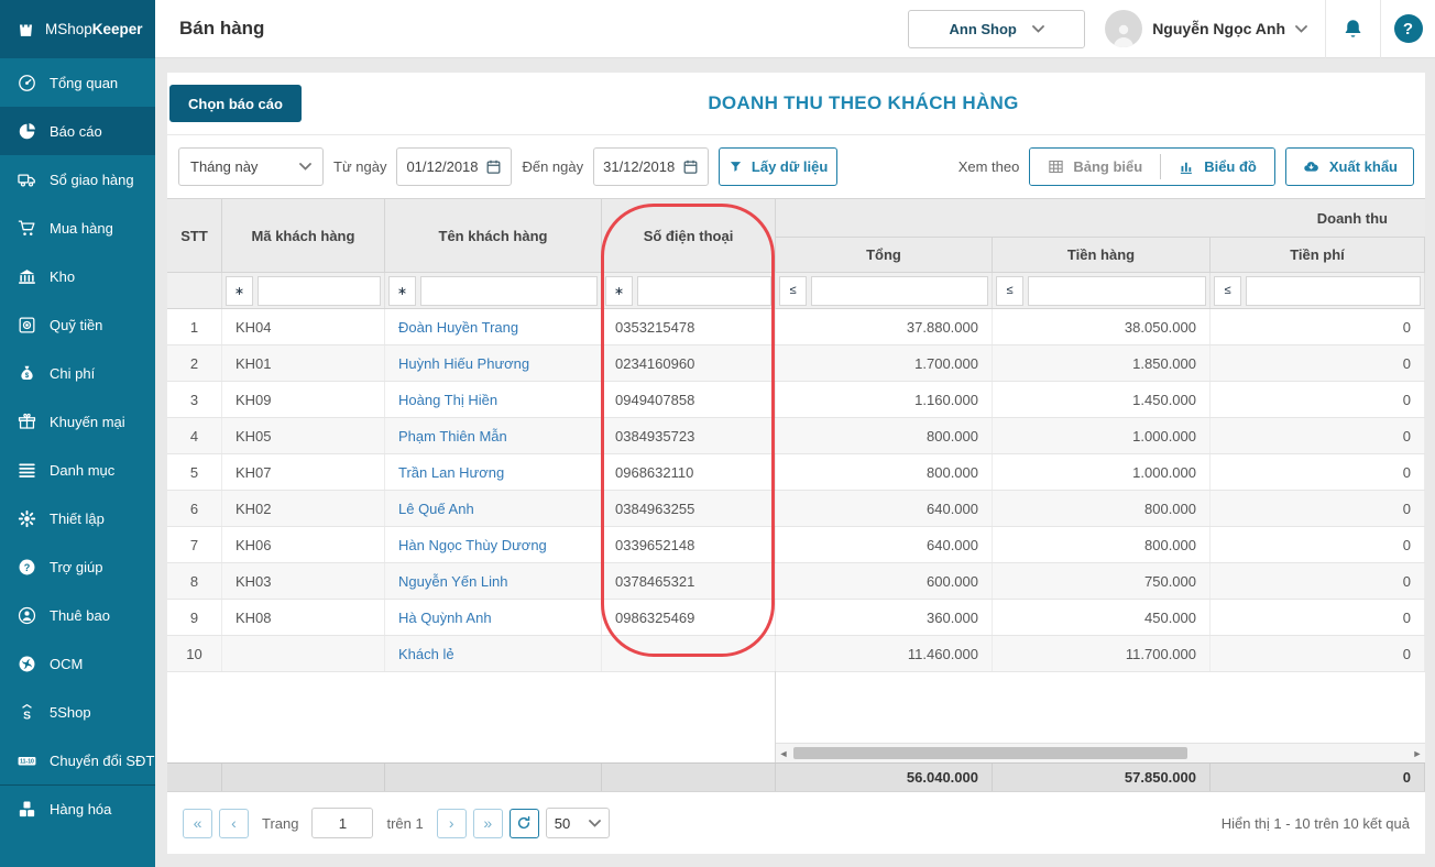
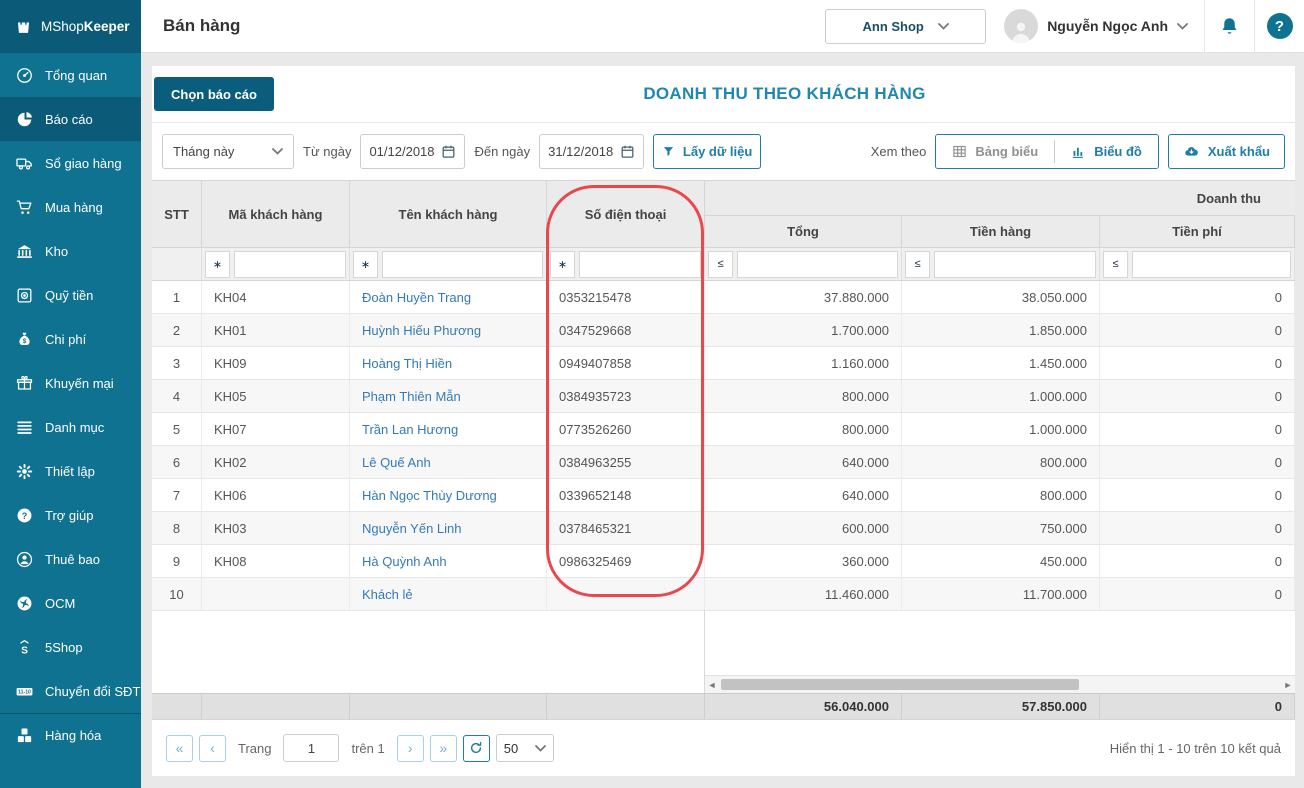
  MShopKeeper
  Tổng quan
  Báo cáo
  Sổ giao hàng
  Mua hàng
  Kho
  Quỹ tiền
  Chi phí
  Khuyến mại
  Danh mục
  Thiết lập
  ?
  Trợ giúp
  Thuê bao
  OCM
  S
  5Shop
  Chuyển đổi SĐT
  Hàng hóa
  Bán hàng
  Ann Shop
  Nguyễn Ngọc Anh
  ?
  Chọn báo cáo
  DOANH THU THEO KHÁCH HÀNG
  Tháng này
  Từ ngày
  01/12/2018
  Đến ngày
  31/12/2018
  Lấy dữ liệu
  Xem theo
  Bảng biểu
  Biểu đồ
  Xuất khẩu
  STT
  Mã khách hàng
  Tên khách hàng
  Số điện thoại
  ∗
  ∗
  ∗
  1
  KH04
  Đoàn Huyền Trang
  0353215478
  2
  KH01
  Huỳnh Hiếu Phương
- 0234160960
+ 0347529668
  3
  KH09
  Hoàng Thị Hiền
  0949407858
  4
  KH05
  Phạm Thiên Mẫn
  0384935723
  5
  KH07
  Trần Lan Hương
- 0968632110
+ 0773526260
  6
  KH02
  Lê Quế Anh
  0384963255
  7
  KH06
  Hàn Ngọc Thùy Dương
  0339652148
  8
  KH03
  Nguyễn Yến Linh
  0378465321
  9
  KH08
  Hà Quỳnh Anh
  0986325469
  10
  Khách lẻ
  Doanh thu
  Tổng
  Tiền hàng
  Tiền phí
  ≤
  ≤
  ≤
  37.880.000
  38.050.000
  0
  1.700.000
  1.850.000
  0
  1.160.000
  1.450.000
  0
  800.000
  1.000.000
  0
  800.000
  1.000.000
  0
  640.000
  800.000
  0
  640.000
  800.000
  0
  600.000
  750.000
  0
  360.000
  450.000
  0
  11.460.000
  11.700.000
  0
  ◄
  ►
  56.040.000
  57.850.000
  0
  «
  ‹
  Trang
  1
  trên 1
  ›
  »
  50
  Hiển thị 1 - 10 trên 10 kết quả
